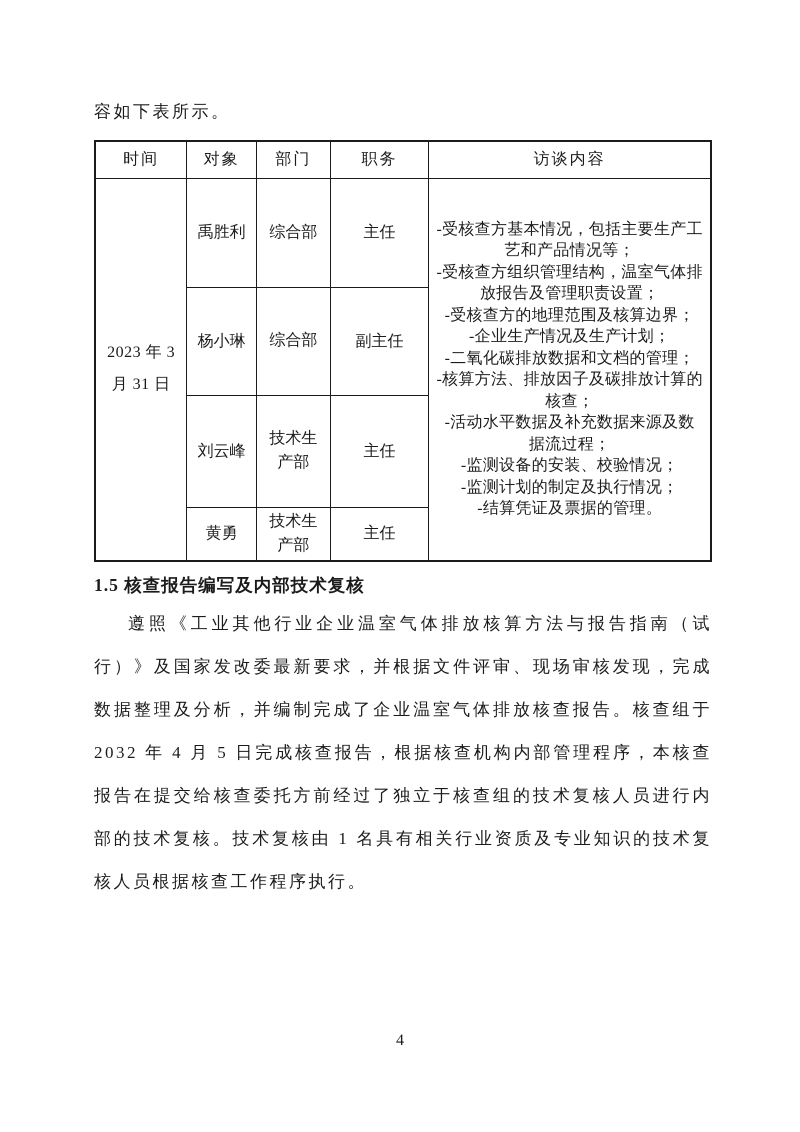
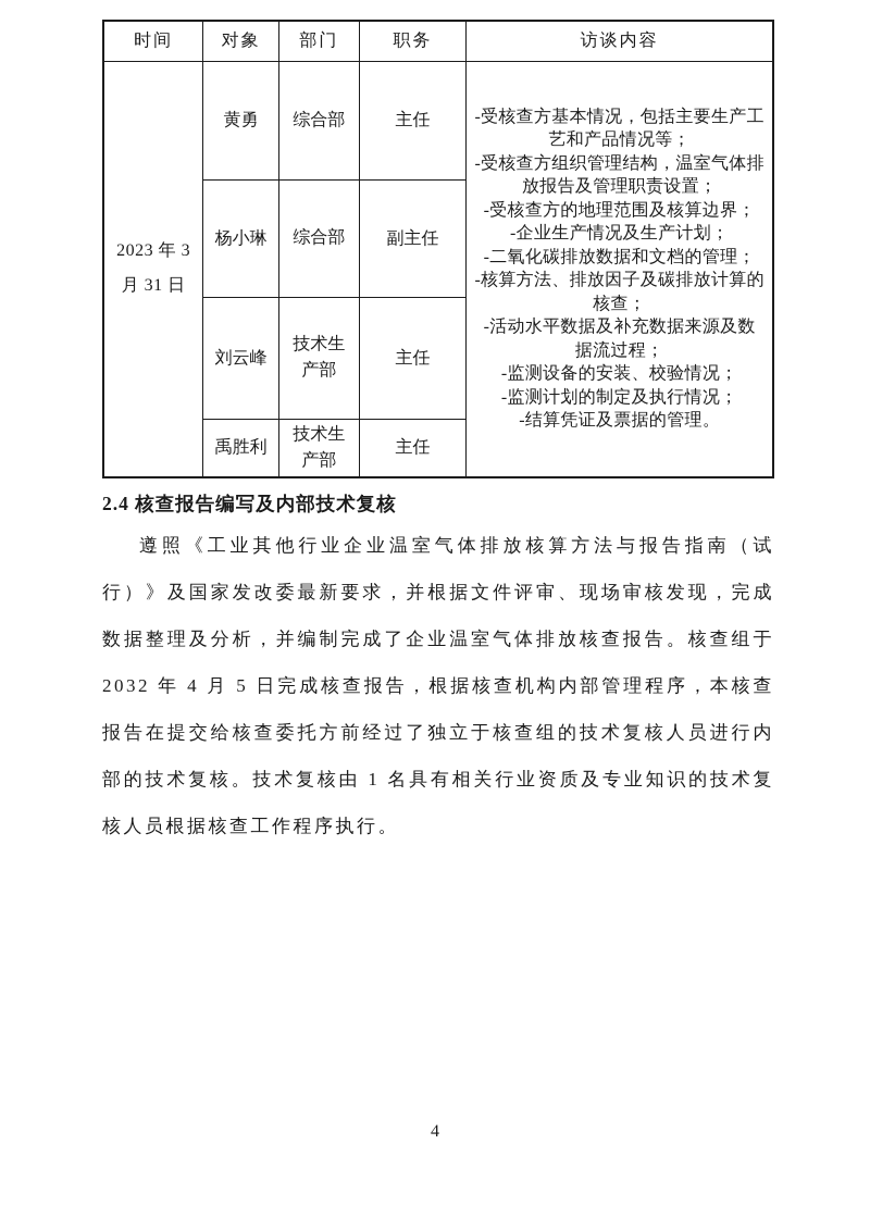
- 容如下表所示。
  时间	对象	部门	职务	访谈内容
- 2023 年 3 月 31 日	禹胜利	综合部	主任	-受核查方基本情况，包括主要生产工 艺和产品情况等； -受核查方组织管理结构，温室气体排 放报告及管理职责设置； -受核查方的地理范围及核算边界； -企业生产情况及生产计划； -二氧化碳排放数据和文档的管理； -核算方法、排放因子及碳排放计算的 核查； -活动水平数据及补充数据来源及数 据流过程； -监测设备的安装、校验情况； -监测计划的制定及执行情况； -结算凭证及票据的管理。
+ 2023 年 3 月 31 日	黄勇	综合部	主任	-受核查方基本情况，包括主要生产工 艺和产品情况等； -受核查方组织管理结构，温室气体排 放报告及管理职责设置； -受核查方的地理范围及核算边界； -企业生产情况及生产计划； -二氧化碳排放数据和文档的管理； -核算方法、排放因子及碳排放计算的 核查； -活动水平数据及补充数据来源及数 据流过程； -监测设备的安装、校验情况； -监测计划的制定及执行情况； -结算凭证及票据的管理。
  杨小琳	综合部	副主任
  刘云峰	技术生 产部	主任
- 黄勇	技术生 产部	主任
+ 禹胜利	技术生 产部	主任
- 1.5 核查报告编写及内部技术复核
+ 2.4 核查报告编写及内部技术复核
  遵照《工业其他行业企业温室气体排放核算方法与报告指南（试行）》及国家发改委最新要求，并根据文件评审、现场审核发现，完成数据整理及分析，并编制完成了企业温室气体排放核查报告。核查组于 2032 年 4 月 5 日完成核查报告，根据核查机构内部管理程序，本核查报告在提交给核查委托方前经过了独立于核查组的技术复核人员进行内部的技术复核。技术复核由 1 名具有相关行业资质及专业知识的技术复核人员根据核查工作程序执行。
  4
